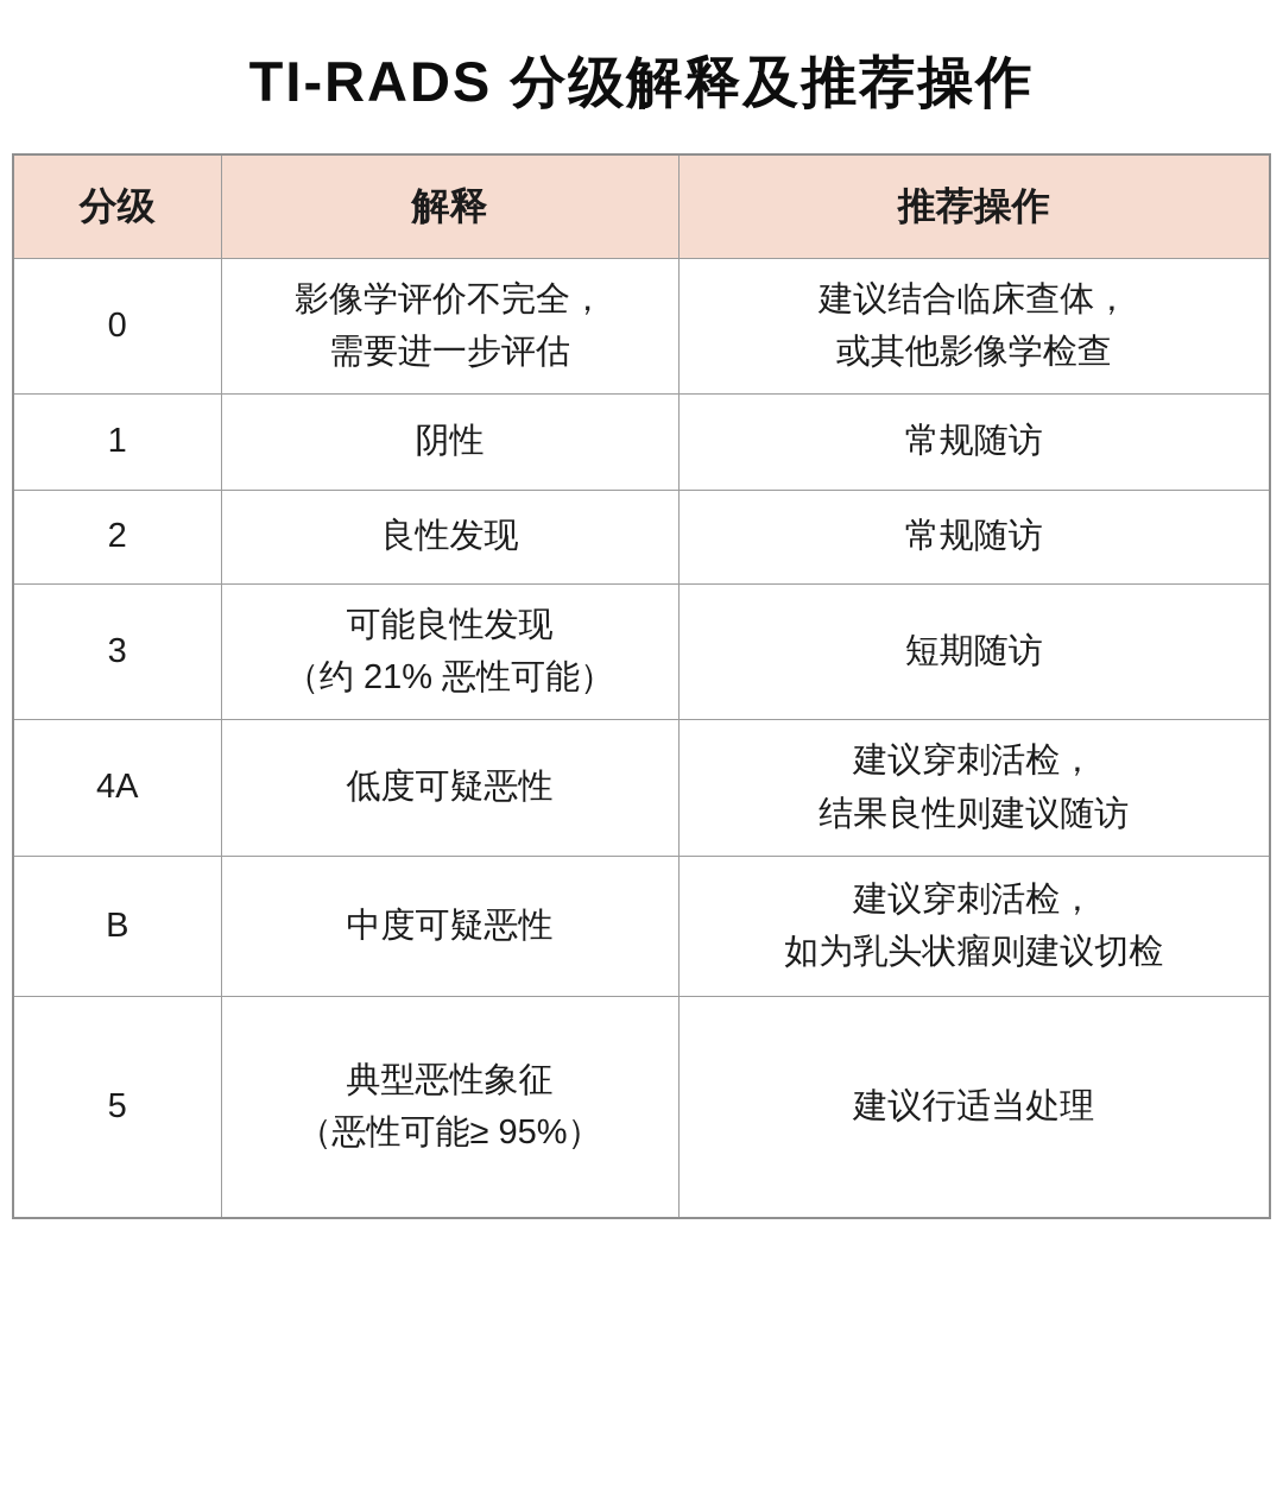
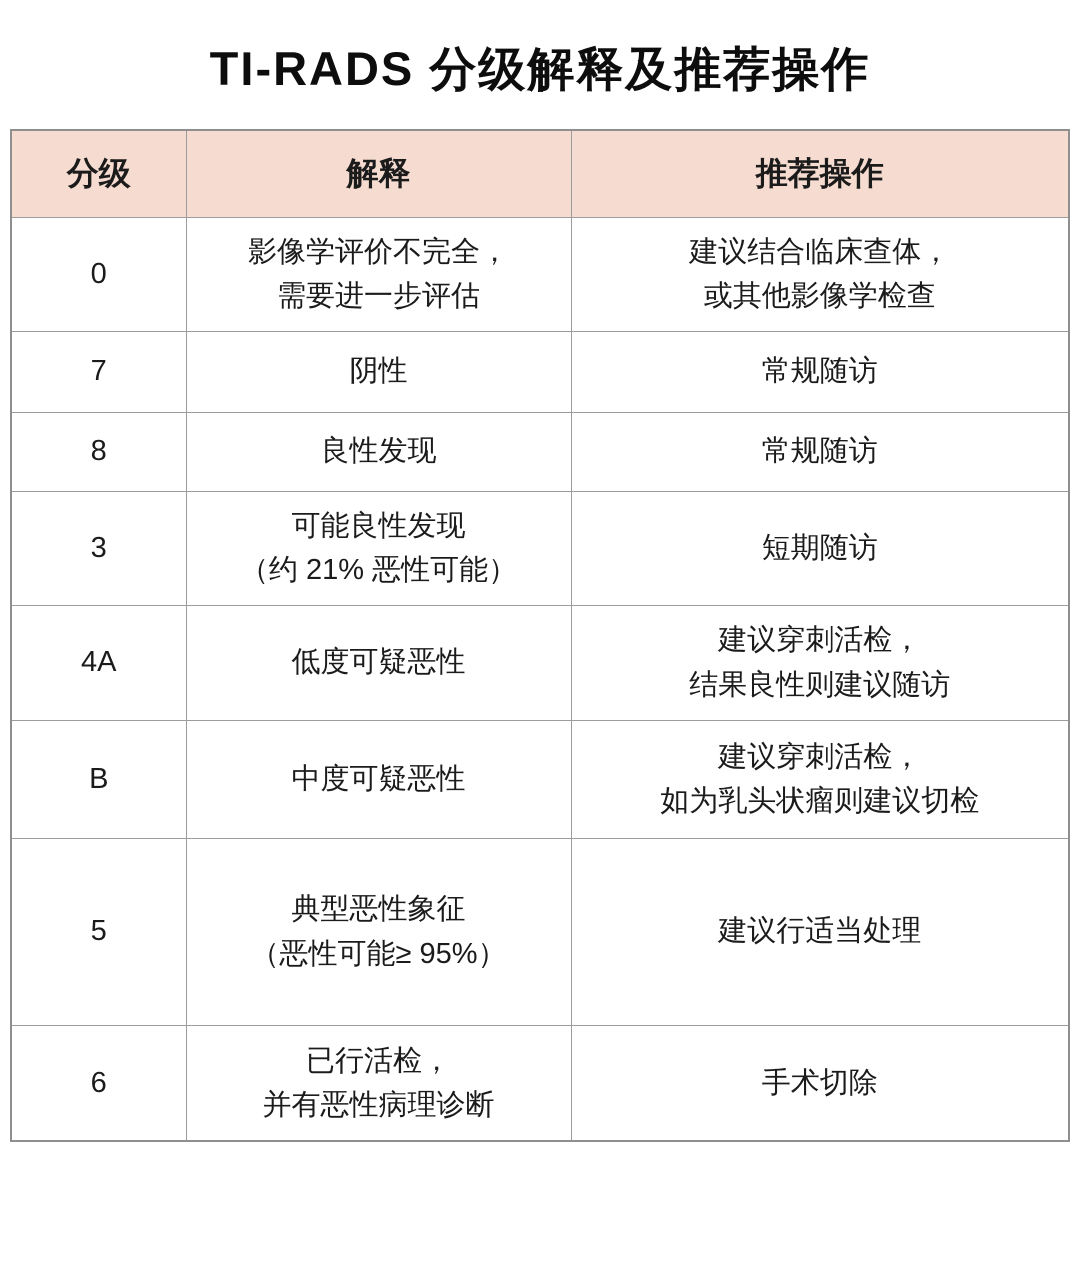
  TI-RADS 分级解释及推荐操作
  分级	解释	推荐操作
  0	影像学评价不完全， 需要进一步评估	建议结合临床查体， 或其他影像学检查
- 1	阴性	常规随访
+ 7	阴性	常规随访
- 2	良性发现	常规随访
+ 8	良性发现	常规随访
  3	可能良性发现 （约 21% 恶性可能）	短期随访
  4A	低度可疑恶性	建议穿刺活检， 结果良性则建议随访
  B	中度可疑恶性	建议穿刺活检， 如为乳头状瘤则建议切检
  5	典型恶性象征 （恶性可能≥ 95%）	建议行适当处理
+ 6	已行活检， 并有恶性病理诊断	手术切除
